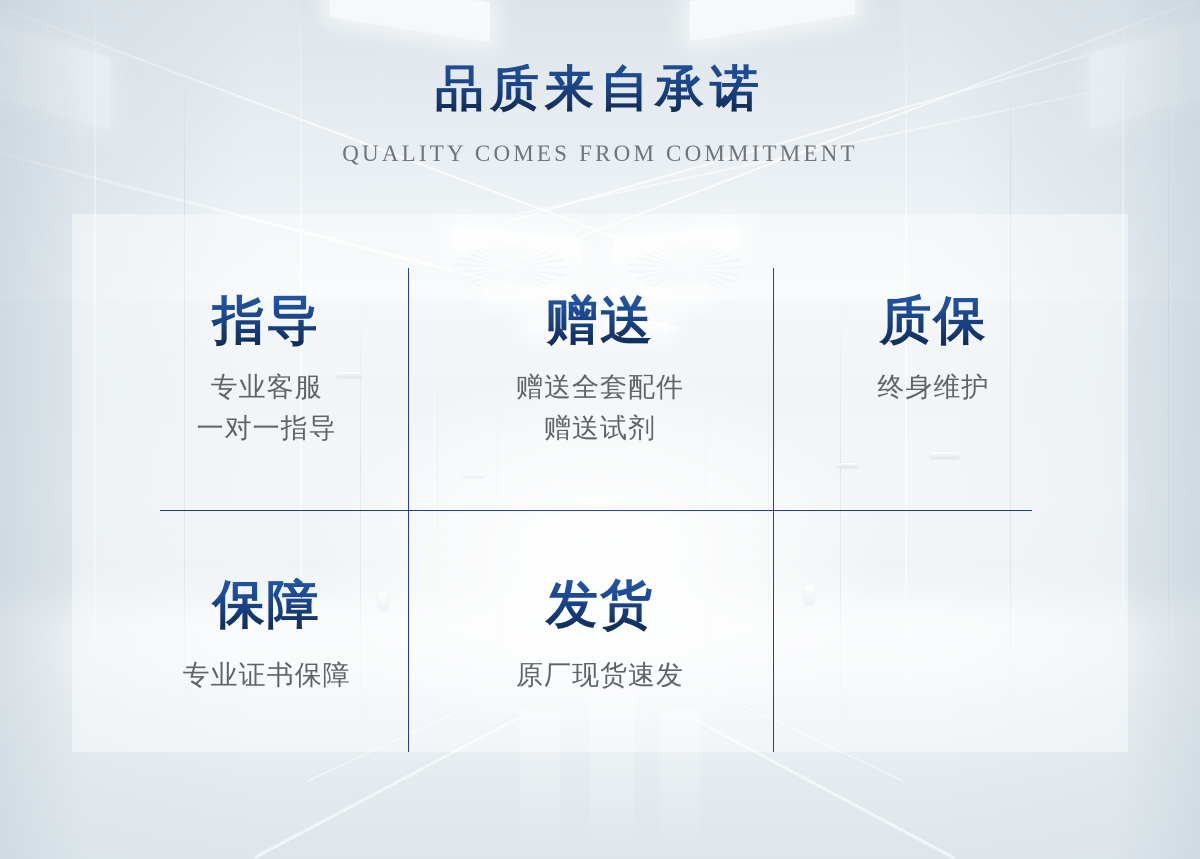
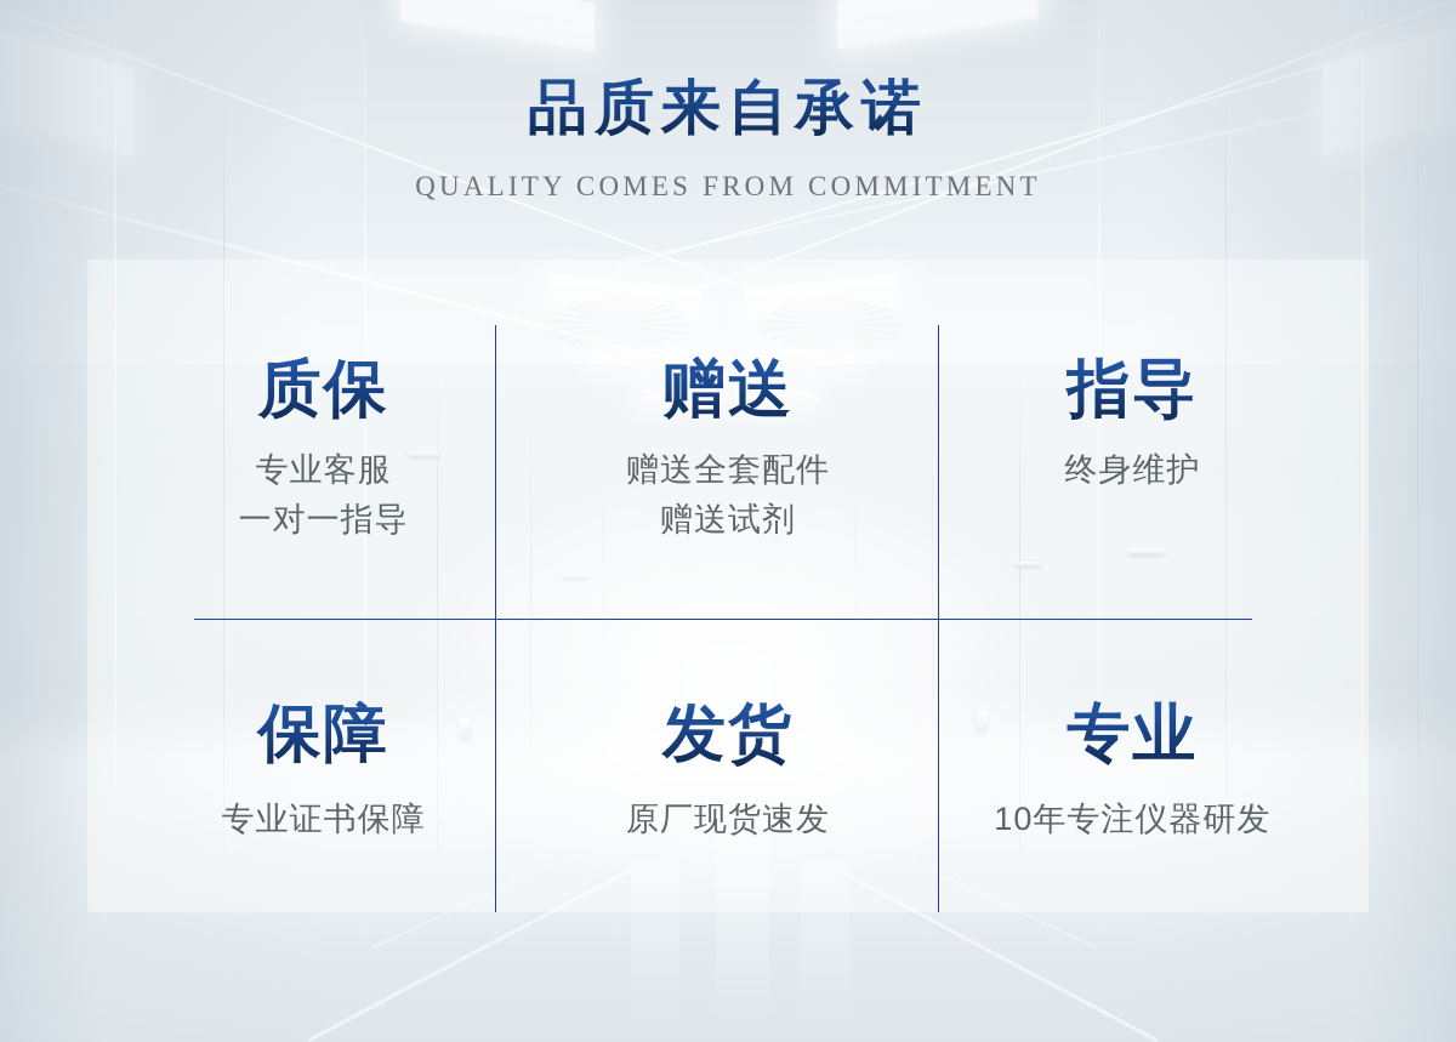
  品质来自承诺
  QUALITY COMES FROM COMMITMENT
- 指导
+ 质保
  专业客服
  一对一指导
  赠送
  赠送全套配件
  赠送试剂
- 质保
+ 指导
  终身维护
  保障
  专业证书保障
  发货
  原厂现货速发
+ 专业
+ 10年专注仪器研发
